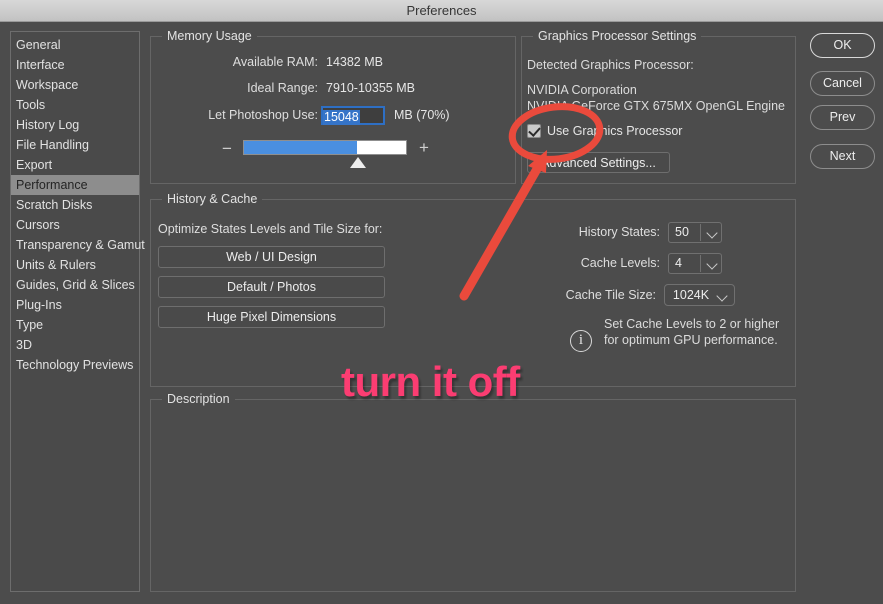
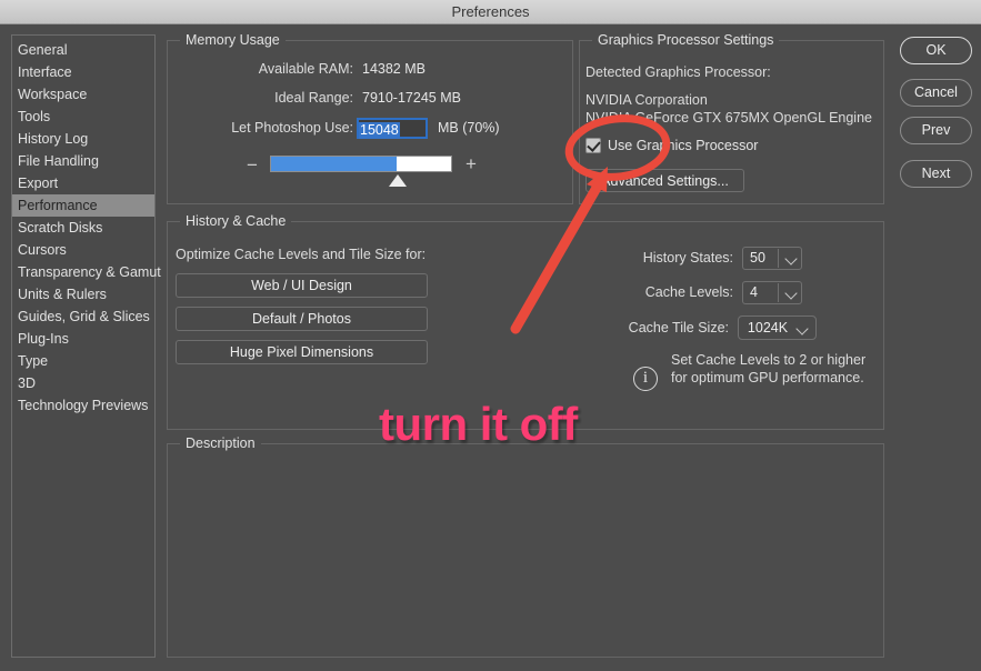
  Preferences
  General
  Interface
  Workspace
  Tools
  History Log
  File Handling
  Export
  Performance
  Scratch Disks
  Cursors
  Transparency & Gamut
  Units & Rulers
  Guides, Grid & Slices
  Plug-Ins
  Type
  3D
  Technology Previews
  Memory Usage
  Available RAM:
  14382 MB
  Ideal Range:
- 7910-10355 MB
+ 7910-17245 MB
  Let Photoshop Use:
  15048
  MB (70%)
  −
  +
  Graphics Processor Settings
  Detected Graphics Processor:
  NVIDIA Corporation
  NVeForce GTX 675MX OpenGL Engine
  Use Grahics Processor
  dvanced Settings...
  History & Cache
- Optimize States Levels and Tile Size for:
+ Optimize Cache Levels and Tile Size for:
  Web / UI Design
  Default / Photos
  Huge Pixel Dimensions
  History States:
  50
  Cache Levels:
  4
  Cache Tile Size:
  1024K
  i
  Set Cache Levels to 2 or higher
  for optimum GPU performance.
  Description
  OK
  Cancel
  Prev
  Next
  turn it off
